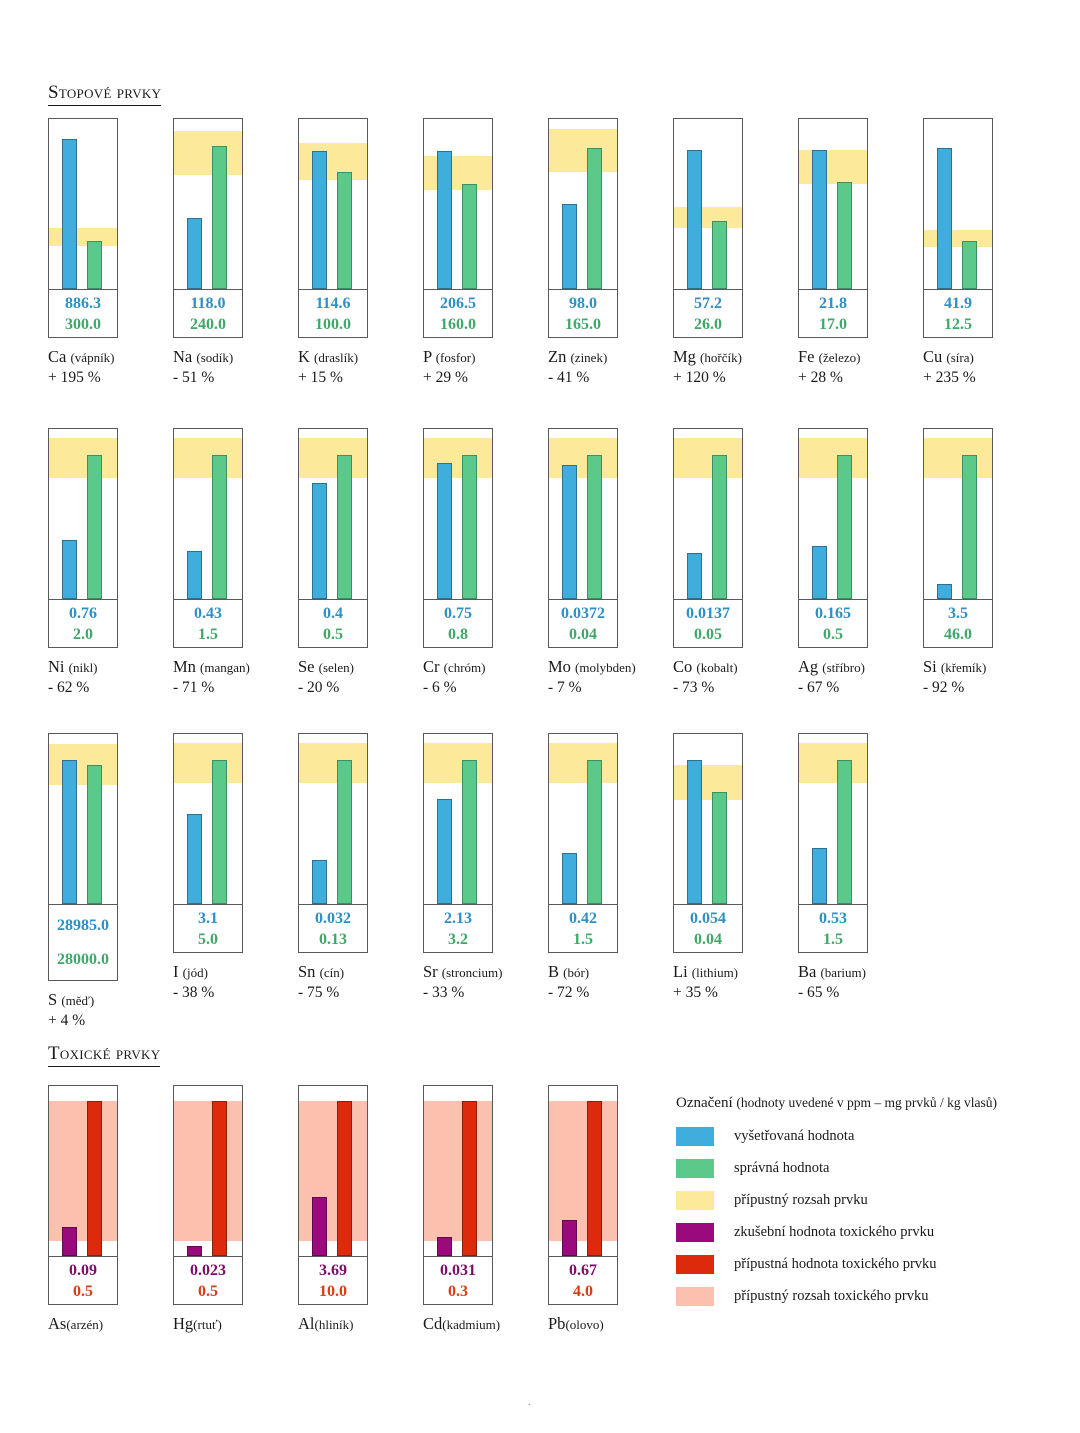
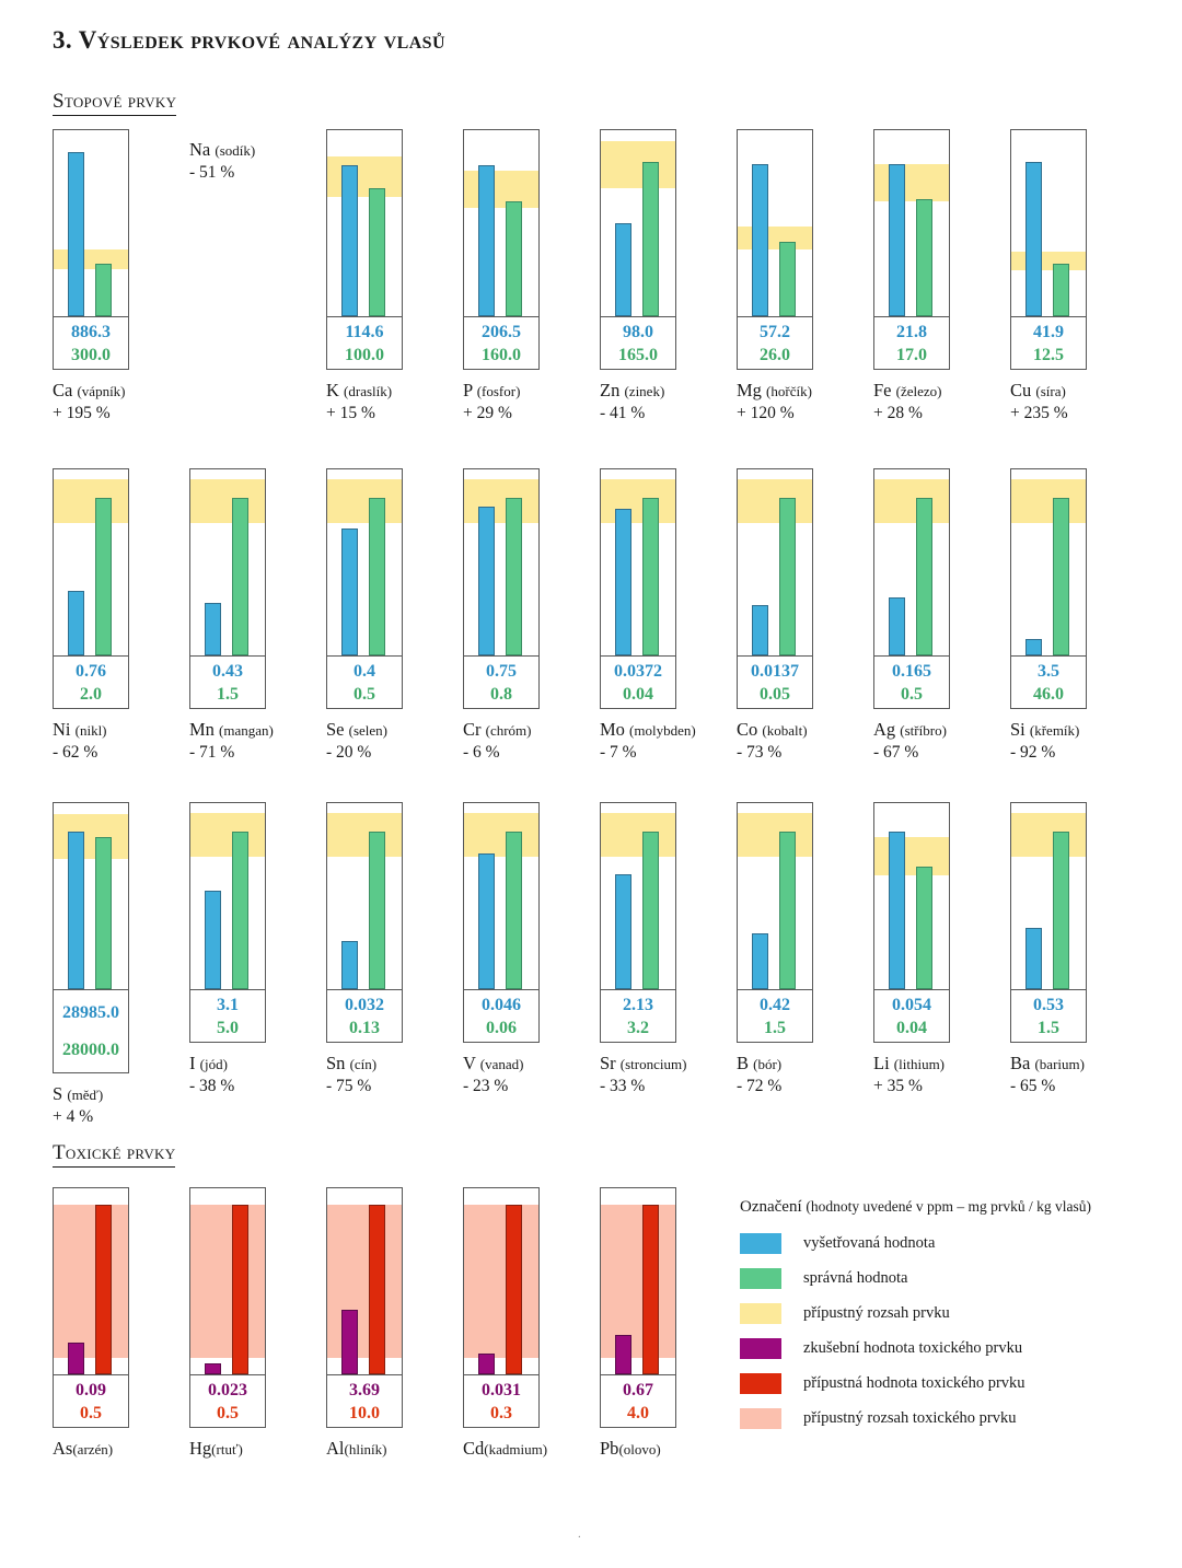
+ 3. Výsledek prvkové analýzy vlasů
  Stopové prvky
  886.3
  300.0
  Ca (vápník)
  + 195 %
- 118.0
- 240.0
  Na (sodík)
  - 51 %
  114.6
  100.0
  K (draslík)
  + 15 %
  206.5
  160.0
  P (fosfor)
  + 29 %
  98.0
  165.0
  Zn (zinek)
  - 41 %
  57.2
  26.0
  Mg (hořčík)
  + 120 %
  21.8
  17.0
  Fe (železo)
  + 28 %
  41.9
  12.5
  Cu (síra)
  + 235 %
  0.76
  2.0
  Ni (nikl)
  - 62 %
  0.43
  1.5
  Mn (mangan)
  - 71 %
  0.4
  0.5
  Se (selen)
  - 20 %
  0.75
  0.8
  Cr (chróm)
  - 6 %
  0.0372
  0.04
  Mo (molybden)
  - 7 %
  0.0137
  0.05
  Co (kobalt)
  - 73 %
  0.165
  0.5
  Ag (stříbro)
  - 67 %
  3.5
  46.0
  Si (křemík)
  - 92 %
  28985.0
  28000.0
  S (měď)
  + 4 %
  3.1
  5.0
  I (jód)
  - 38 %
  0.032
  0.13
  Sn (cín)
  - 75 %
+ 0.046
+ 0.06
+ V (vanad)
+ - 23 %
  2.13
  3.2
  Sr (stroncium)
  - 33 %
  0.42
  1.5
  B (bór)
  - 72 %
  0.054
  0.04
  Li (lithium)
  + 35 %
  0.53
  1.5
  Ba (barium)
  - 65 %
  Toxické prvky
  0.09
  0.5
  As(arzén)
  0.023
  0.5
  Hg(rtuť)
  3.69
  10.0
  Al(hliník)
  0.031
  0.3
  Cd(kadmium)
  0.67
  4.0
  Pb(olovo)
  Označení (hodnoty uvedené v ppm – mg prvků / kg vlasů)
  vyšetřovaná hodnota
  správná hodnota
  přípustný rozsah prvku
  zkušební hodnota toxického prvku
  přípustná hodnota toxického prvku
  přípustný rozsah toxického prvku
  .
